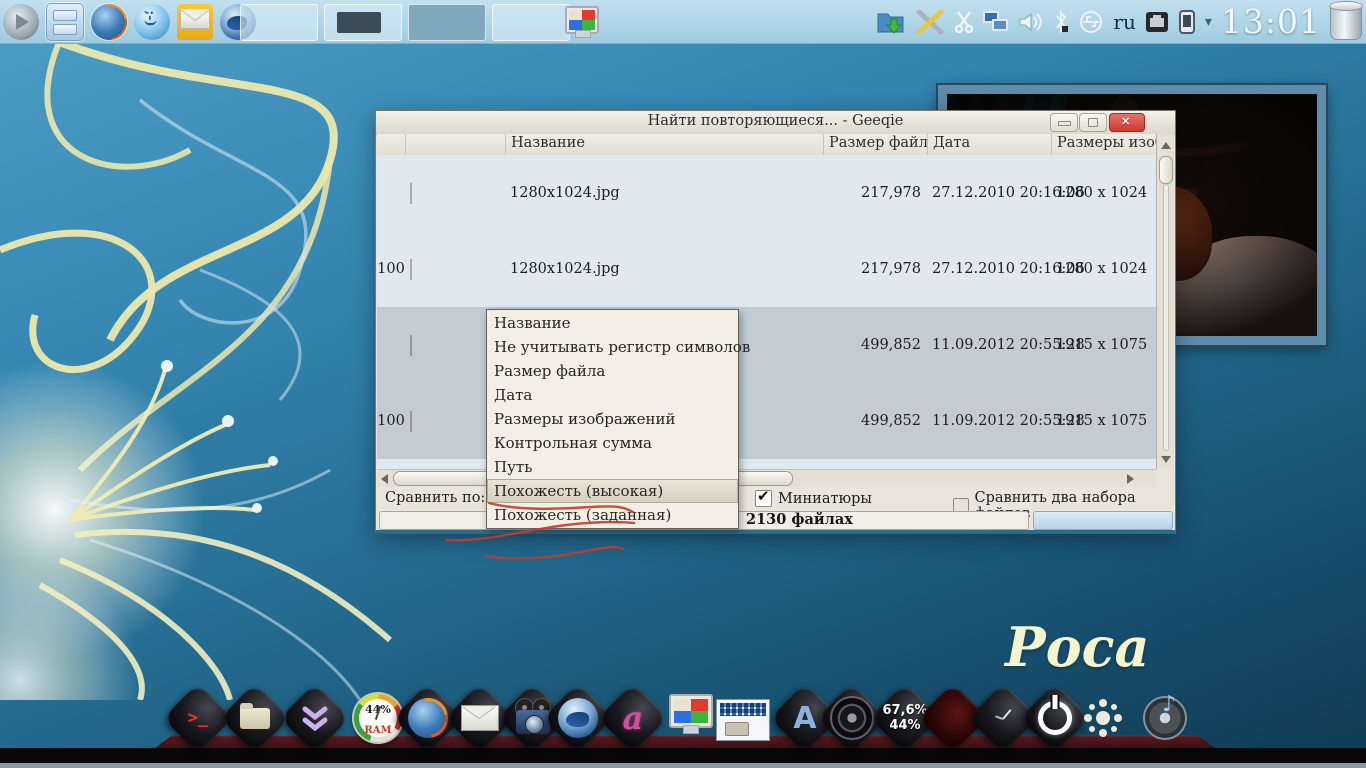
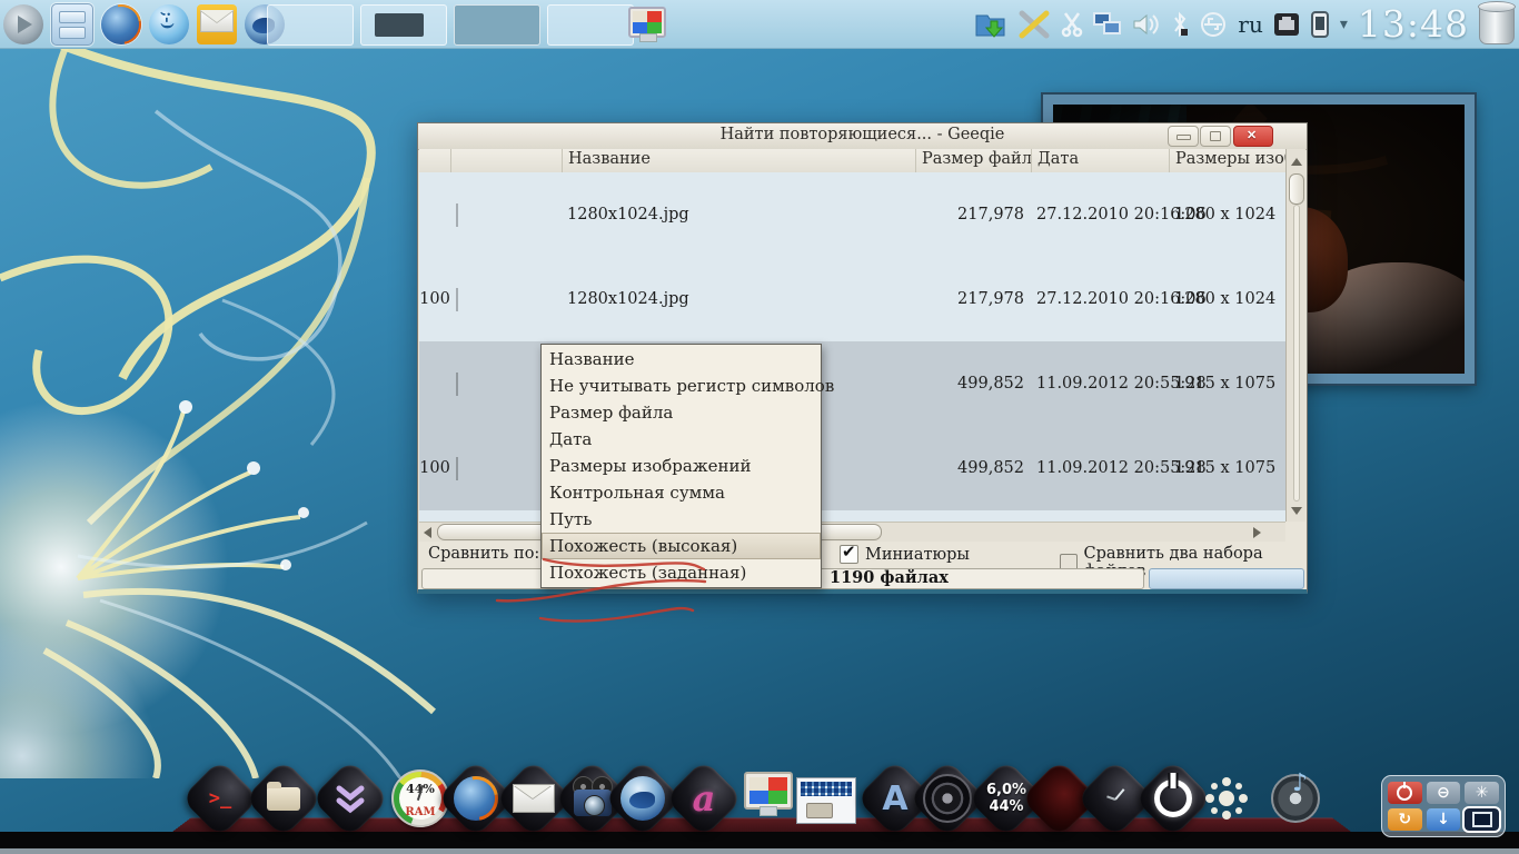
- Роса
  >_
  44%
  RAM
  a
  A
- 67,6%
+ 6,0%
  44%
+ ⊖
+ ✳
+ ↻
+ ↓
  ru
  ▾
- 13:01
+ 13:48
  Найти повторяющиеся... - Geeqie
  Название
  Размер файл
  Дата
  Размеры изо
  1280x1024.jpg
  217,978
  27.12.2010 20:1
  1280 x 1024
  100
  1280x1024.jpg
  217,978
  27.12.2010 20:1
  1280 x 1024
  499,852
  11.09.2012 20:5
  1915 x 1075
  100
  499,852
  11.09.2012 20:5
  1915 x 1075
  Сравнить по:
  Миниатюры
  Сравнить два набора
- 2130 файлах
+ 1190 файлах
  Название
  Не учитывать регистр символо
  Размер файла
  Дата
  Размеры изображений
  Контрольная сумма
  Путь
  Похожесть (высокая)
  Похожесть (заданная)
